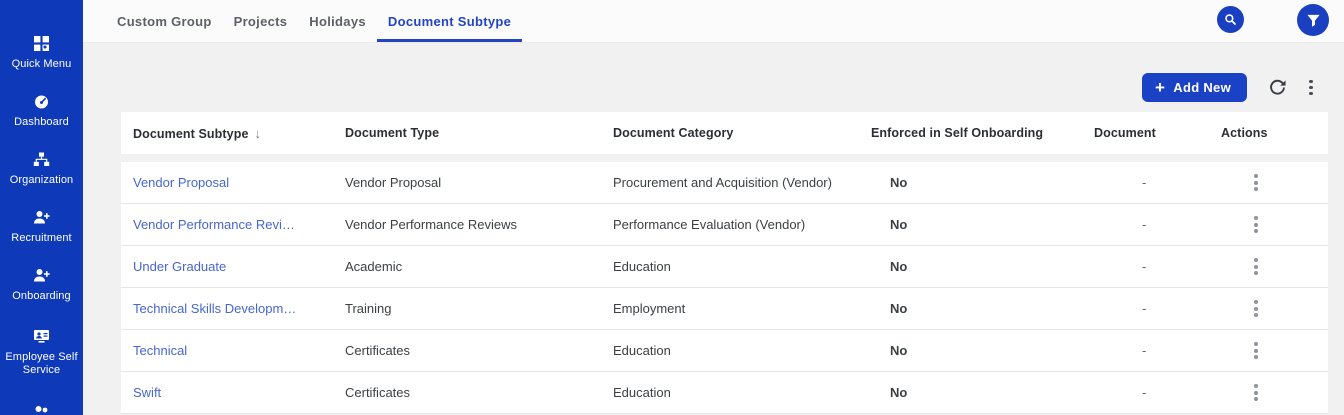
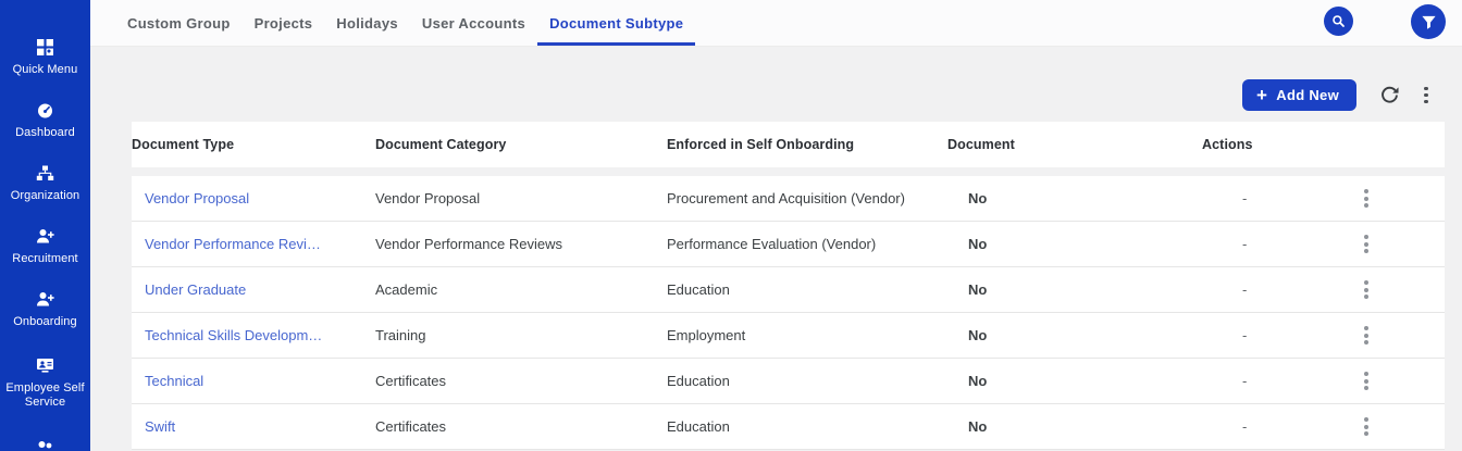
  Quick Menu
  Dashboard
  Organization
  Recruitment
  Onboarding
  Employee Self Service
  Custom Group
  Projects
  Holidays
+ User Accounts
  Document Subtype
  +
  Add New
- Document Subtype ↓
  Document Type
  Document Category
  Enforced in Self Onboarding
  Document
  Actions
  Vendor Proposal
  Vendor Proposal
  Procurement and Acquisition (Vendor)
  No
  -
  Vendor Performance Revi…
  Vendor Performance Reviews
  Performance Evaluation (Vendor)
  No
  -
  Under Graduate
  Academic
  Education
  No
  -
  Technical Skills Developm…
  Training
  Employment
  No
  -
  Technical
  Certificates
  Education
  No
  -
  Swift
  Certificates
  Education
  No
  -
